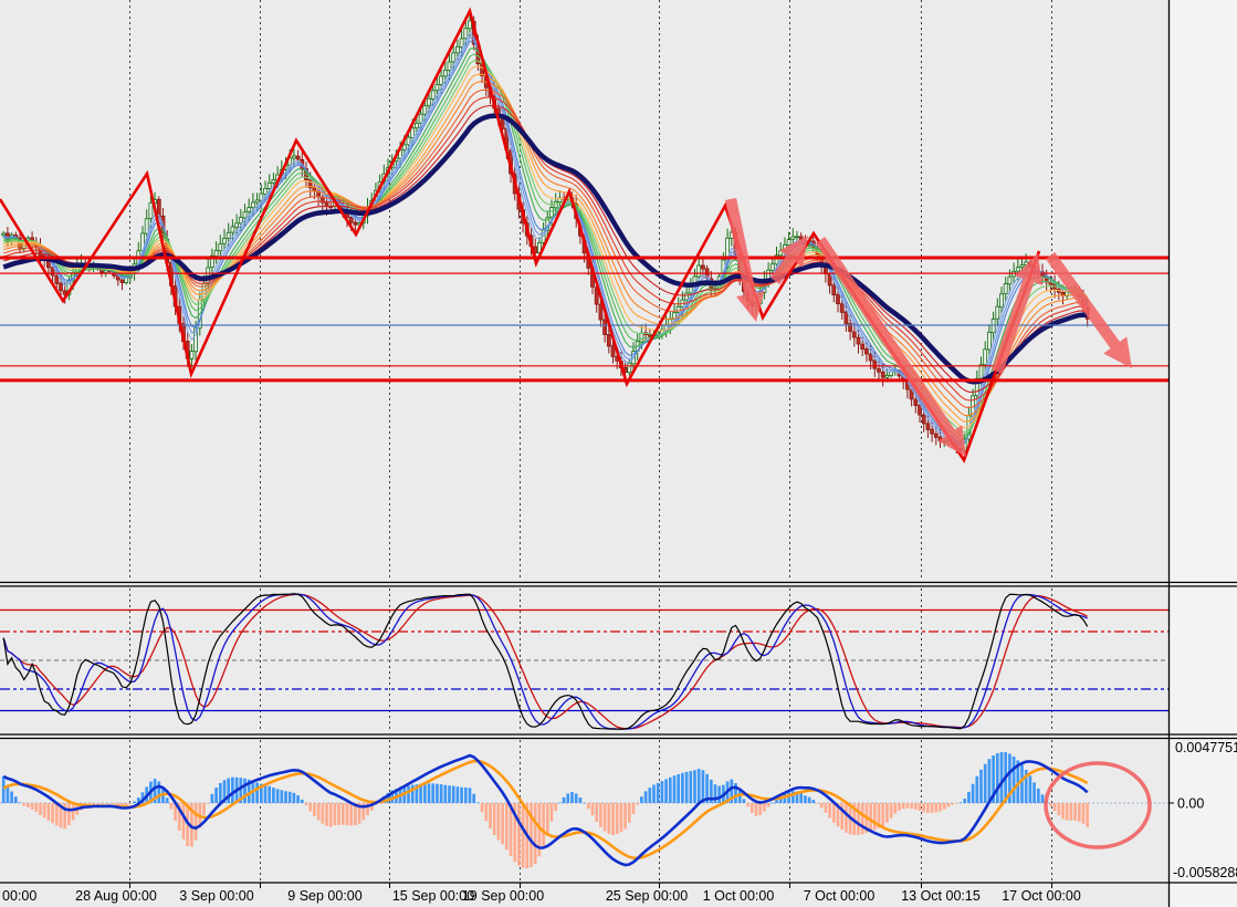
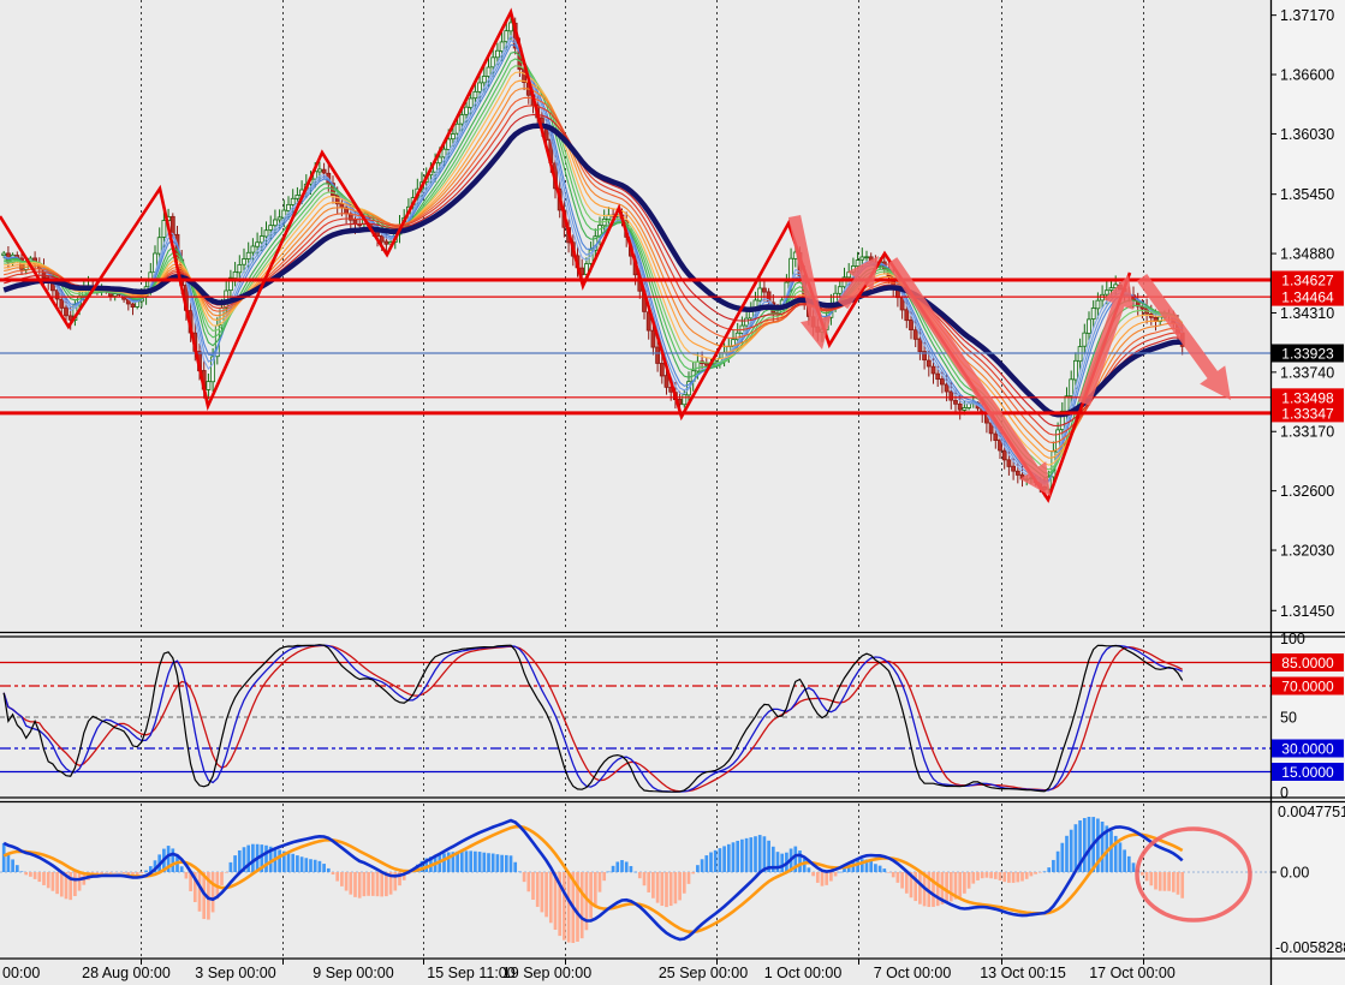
+ 1.37170
+ 1.36600
+ 1.36030
+ 1.35450
+ 1.34880
+ 1.34310
+ 1.33740
+ 1.33170
+ 1.32600
+ 1.32030
+ 1.31450
+ 1.34627
+ 1.34464
+ 1.33923
+ 1.33498
+ 1.33347
+ 100
+ 50
+ 0
+ 85.0000
+ 70.0000
+ 30.0000
+ 15.0000
  0.004775
  0.00
  -0.005828
  00:00
  28 Aug 00:00
  3 Sep 00:00
  9 Sep 00:00
- 15 Sep 00:00
+ 15 Sep 11:00
  19 Sep 00:00
  25 Sep 00:00
  1 Oct 00:00
  7 Oct 00:00
  13 Oct 00:15
  17 Oct 00:00
